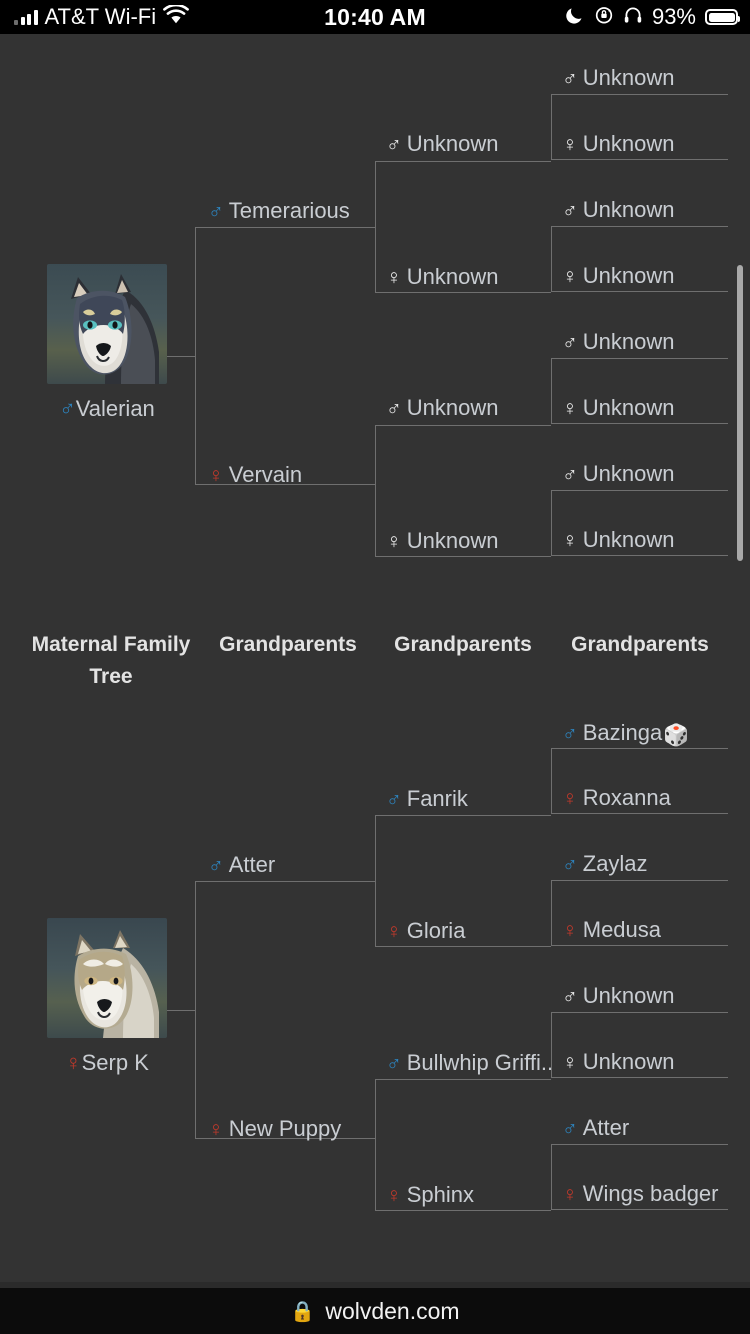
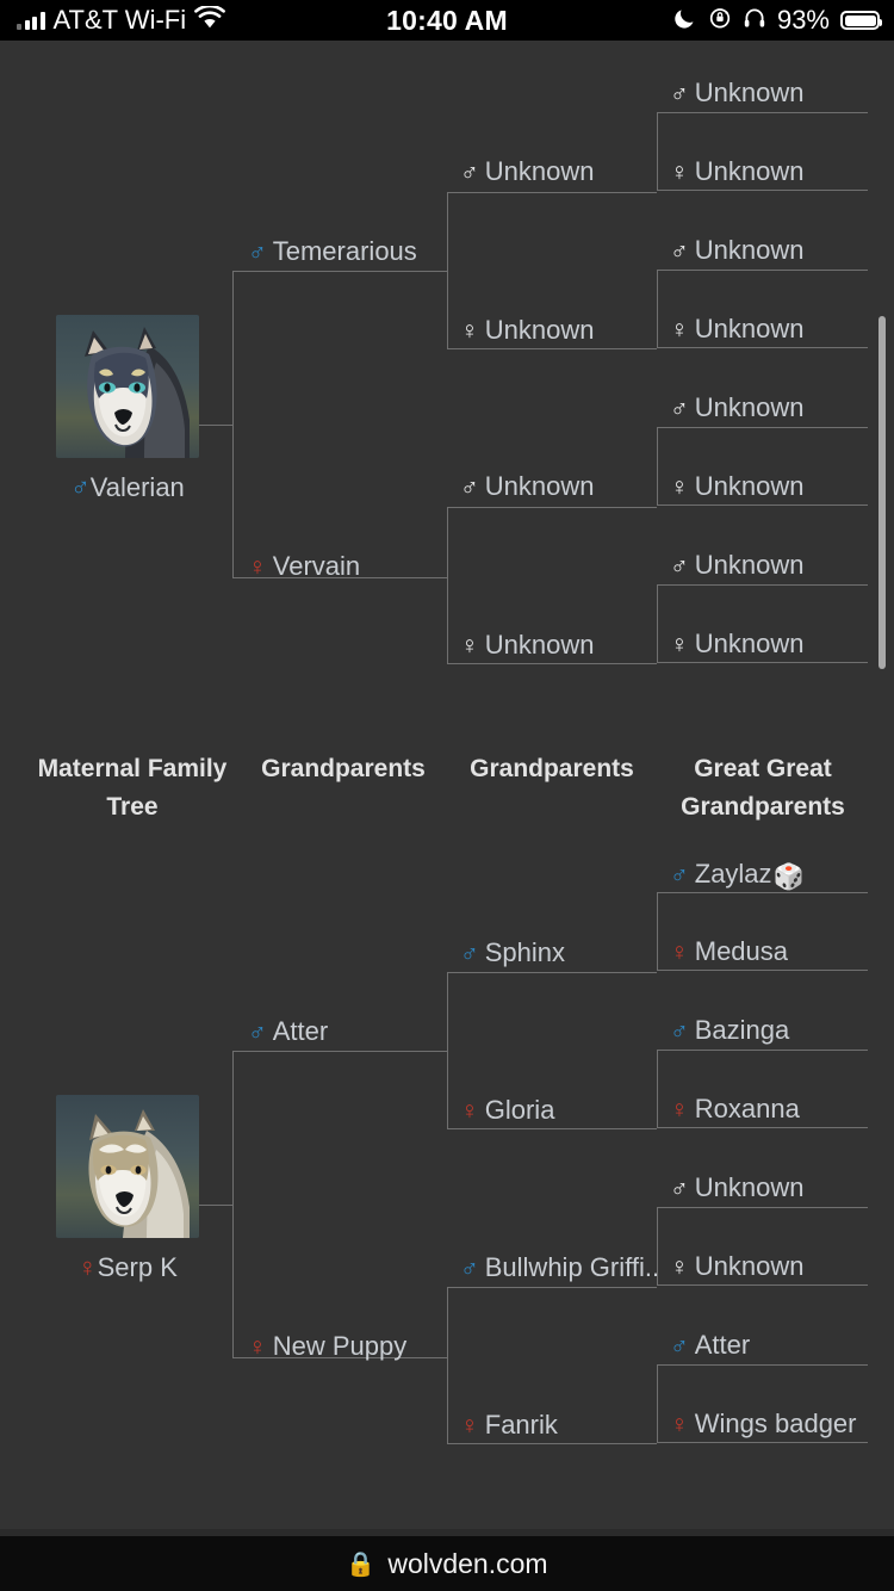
  AT&T Wi-Fi
  10:40 AM
  93%
  ♂Valerian
  ♂ Temerarious
  ♀ Vervain
  ♂ Unknown
  ♀ Unknown
  ♂ Unknown
  ♀ Unknown
  ♂ Unknown
  ♀ Unknown
  ♂ Unknown
  ♀ Unknown
  ♂ Unknown
  ♀ Unknown
  ♂ Unknown
  ♀ Unknown
  Maternal Family
  Tree
  Grandparents
  Grandparents
+ Great Great
  Grandparents
  ♀Serp K
  ♂ Atter
  ♀ New Puppy
- ♂ Fanrik
+ ♂ Sphinx
  ♀ Gloria
  ♂ Bullwhip Griffi..
- ♀ Sphinx
+ ♀ Fanrik
- ♂ Bazinga🎲
+ ♂ Zaylaz🎲
- ♀ Roxanna
+ ♀ Medusa
- ♂ Zaylaz
+ ♂ Bazinga
- ♀ Medusa
+ ♀ Roxanna
  ♂ Unknown
  ♀ Unknown
  ♂ Atter
  ♀ Wings badger
  🔒
  wolvden.com
